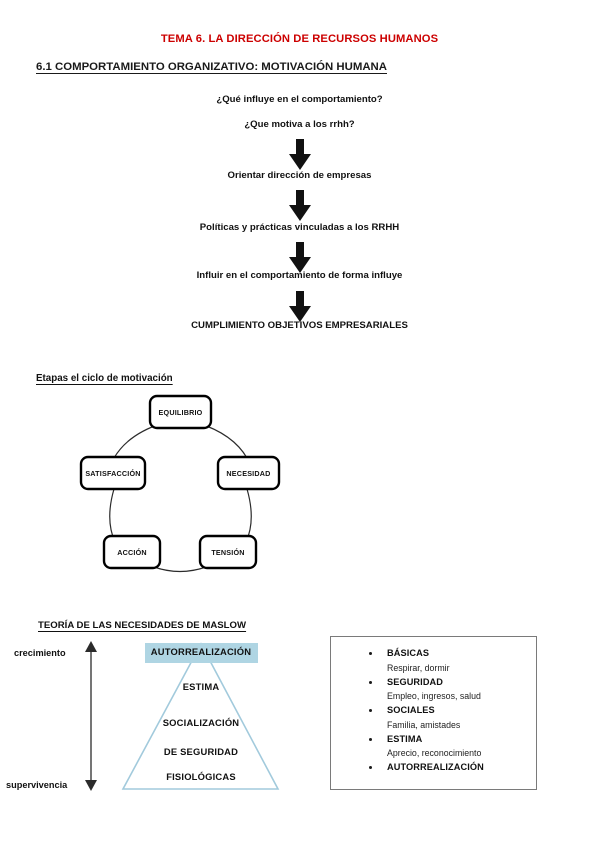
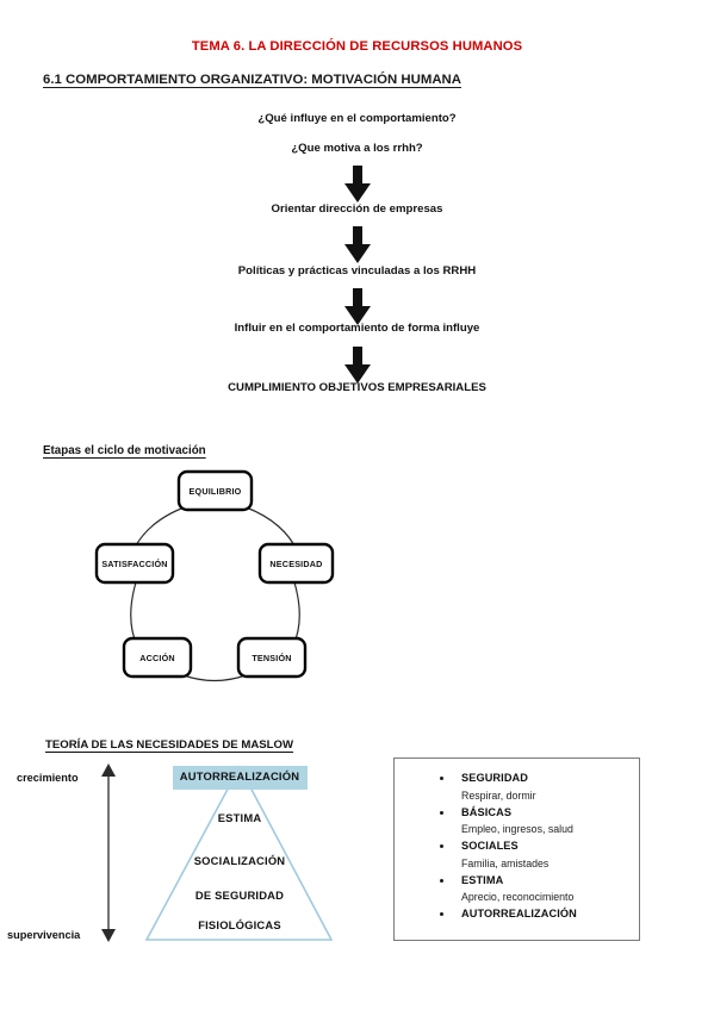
  TEMA 6. LA DIRECCIÓN DE RECURSOS HUMANOS
  6.1 COMPORTAMIENTO ORGANIZATIVO: MOTIVACIÓN HUMANA
  ¿Qué influye en el comportamiento?
  ¿Que motiva a los rrhh?
  Orientar dirección de empresas
  Políticas y prácticas vinculadas a los RRHH
  Influir en el comportamiento de forma influye
  CUMPLIMIENTO OBJETIVOS EMPRESARIALES
  Etapas el ciclo de motivación
  EQUILIBRIO
  NECESIDAD
  TENSIÓN
  ACCIÓN
  SATISFACCIÓN
  TEORÍA DE LAS NECESIDADES DE MASLOW
  crecimiento
  supervivencia
  AUTORREALIZACIÓN
  ESTIMA
  SOCIALIZACIÓN
  DE SEGURIDAD
  FISIOLÓGICAS
- BÁSICAS
+ SEGURIDAD
  Respirar, dormir
- SEGURIDAD
+ BÁSICAS
  Empleo, ingresos, salud
  SOCIALES
  Familia, amistades
  ESTIMA
  Aprecio, reconocimiento
  AUTORREALIZACIÓN
